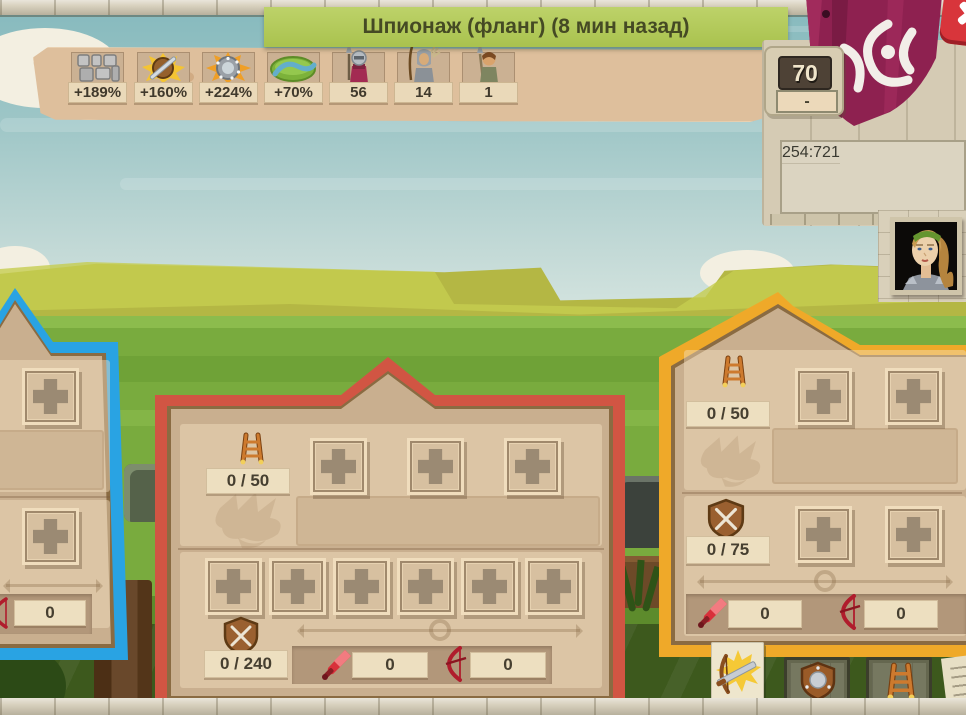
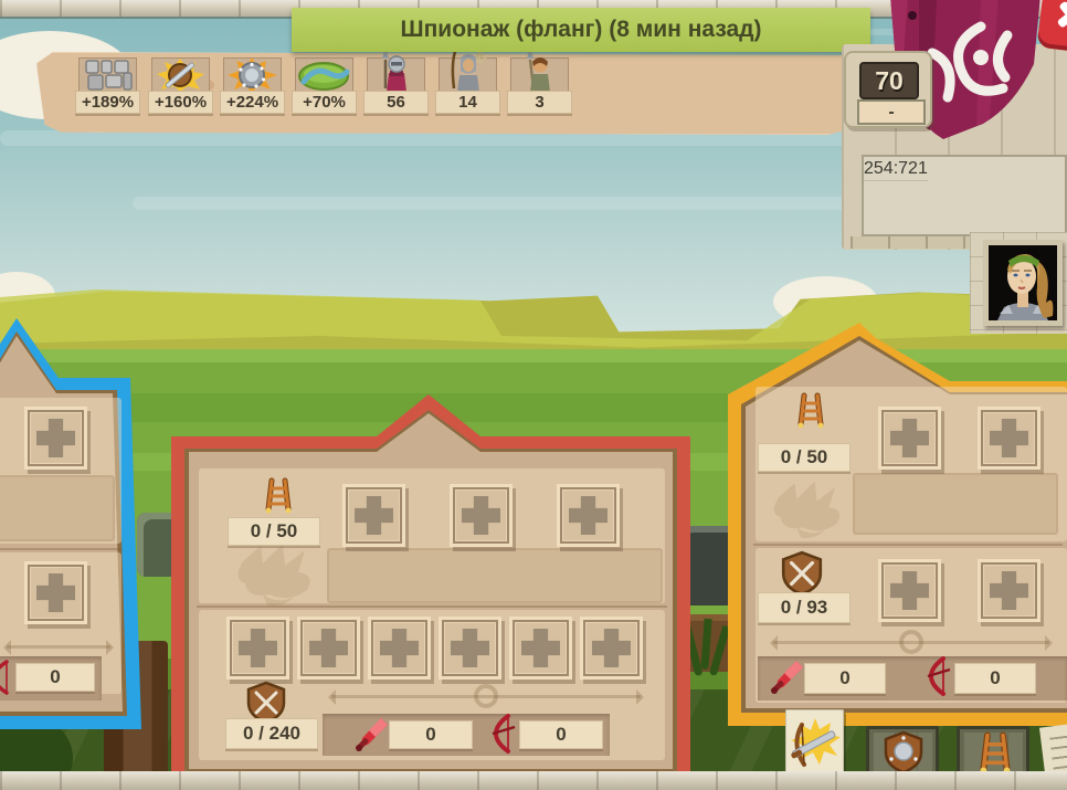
  +189%
  +160%
  +224%
  +70%
  56
  14
- 1
+ 3
  Шпионаж (фланг) (8 мин назад)
  70
  -
  254:721
  0
  0 / 50
  0 / 240
  0
  0
  0 / 50
- 0 / 75
+ 0 / 93
  0
  0
